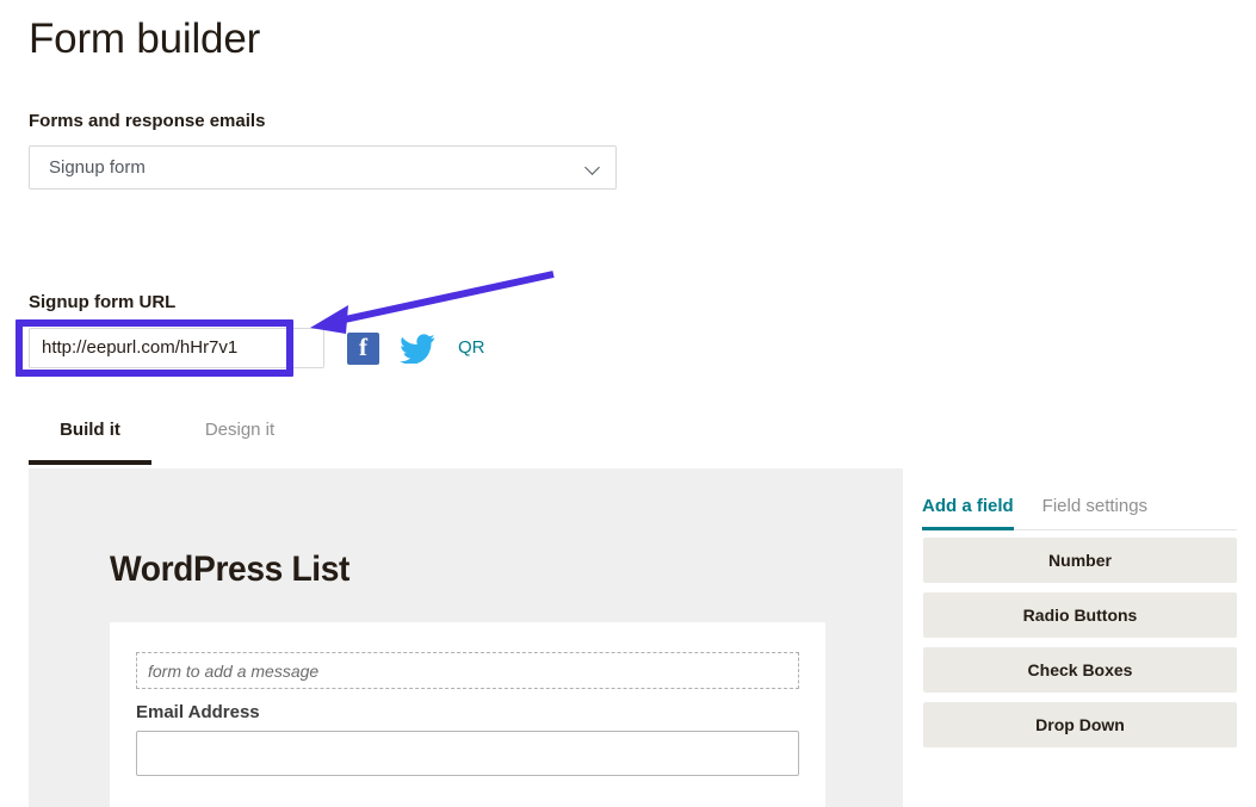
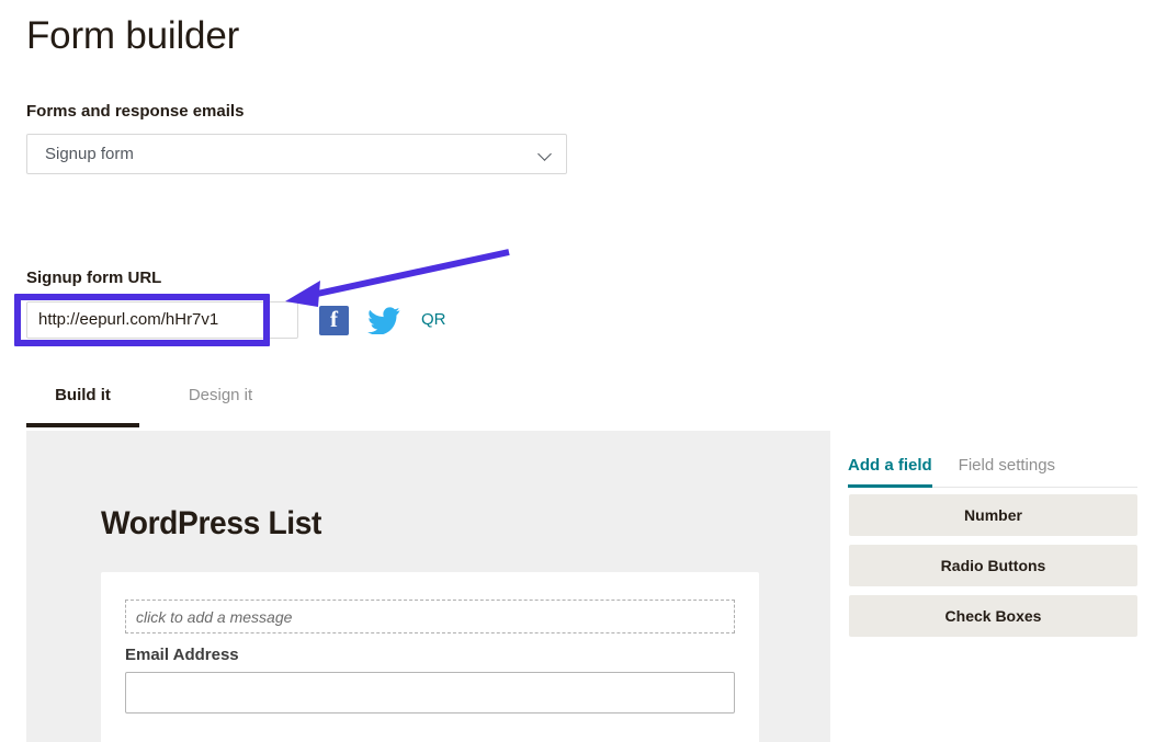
  Form builder
  Forms and response emails
  Signup form
  Signup form URL
  http://eepurl.com/hHr7v1
  f
  QR
  Build it
  Design it
  WordPress List
- form to add a message
+ click to add a message
  Email Address
  Add a field
  Field settings
  Number
  Radio Buttons
  Check Boxes
- Drop Down
